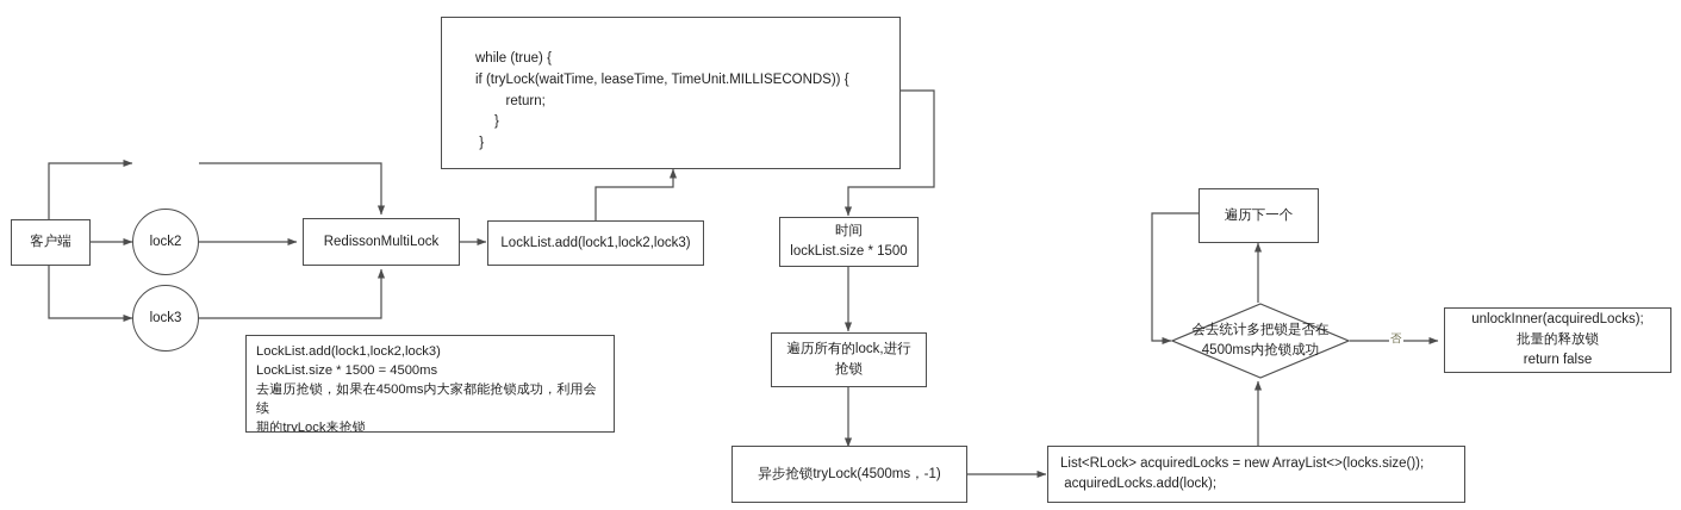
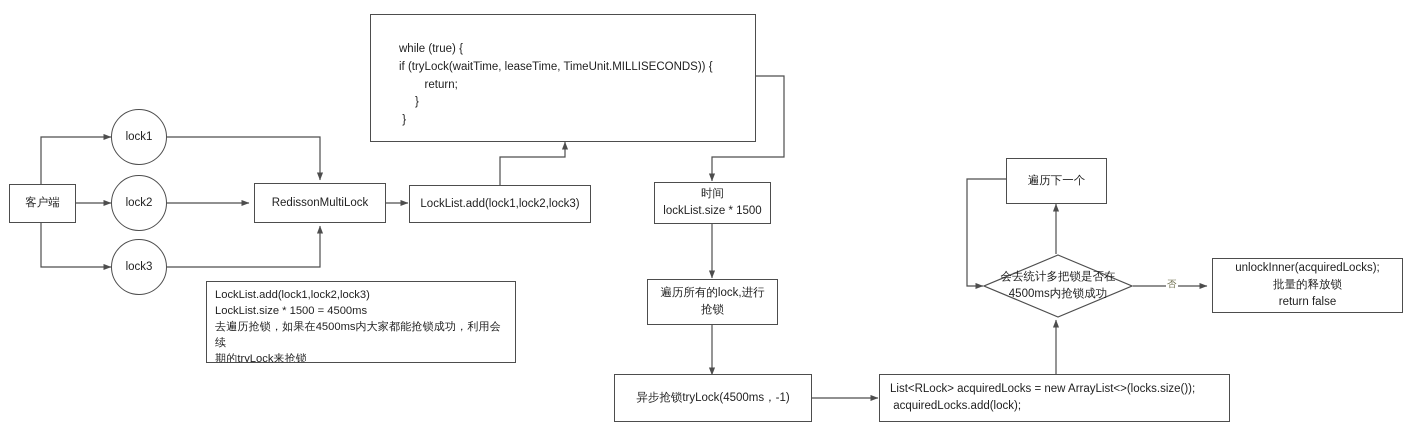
  客户端
+ lock1
  lock2
  lock3
  RedissonMultiLock
  while (true) {
  if (tryLock(waitTime, leaseTime, TimeUnit.MILLISECONDS)) {
  return;
  }
  }
  LockList.add(lock1,lock2,lock3)
  LockList.add(lock1,lock2,lock3)
  LockList.size * 1500 = 4500ms
  去遍历抢锁，如果在4500ms内大家都能抢锁成功，利用会续
  期的tryLock来抢锁
  时间
  lockList.size * 1500
  遍历所有的lock,进行
  抢锁
  异步抢锁tryLock(4500ms，-1)
  List<RLock> acquiredLocks = new ArrayList<>(locks.size());
  acquiredLocks.add(lock);
  遍历下一个
  会去统计多把锁是否在
  4500ms内抢锁成功
  否
  unlockInner(acquiredLocks);
  批量的释放锁
  return false
